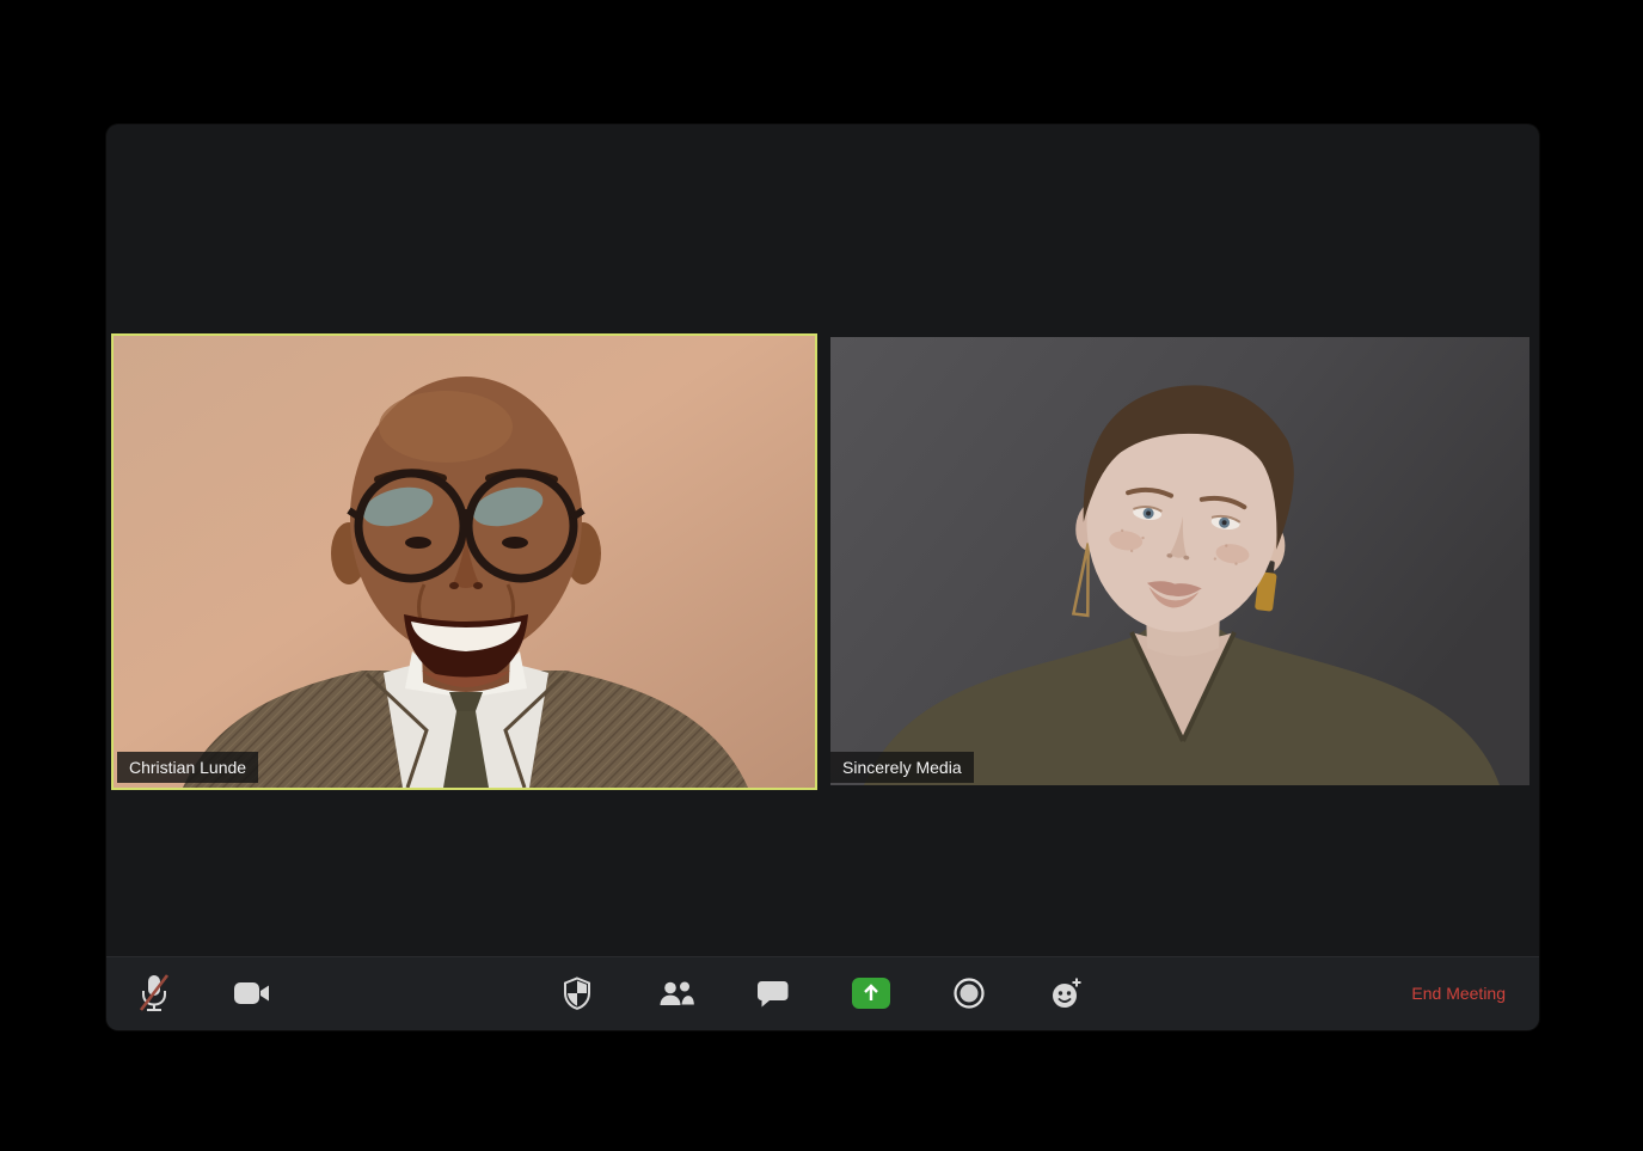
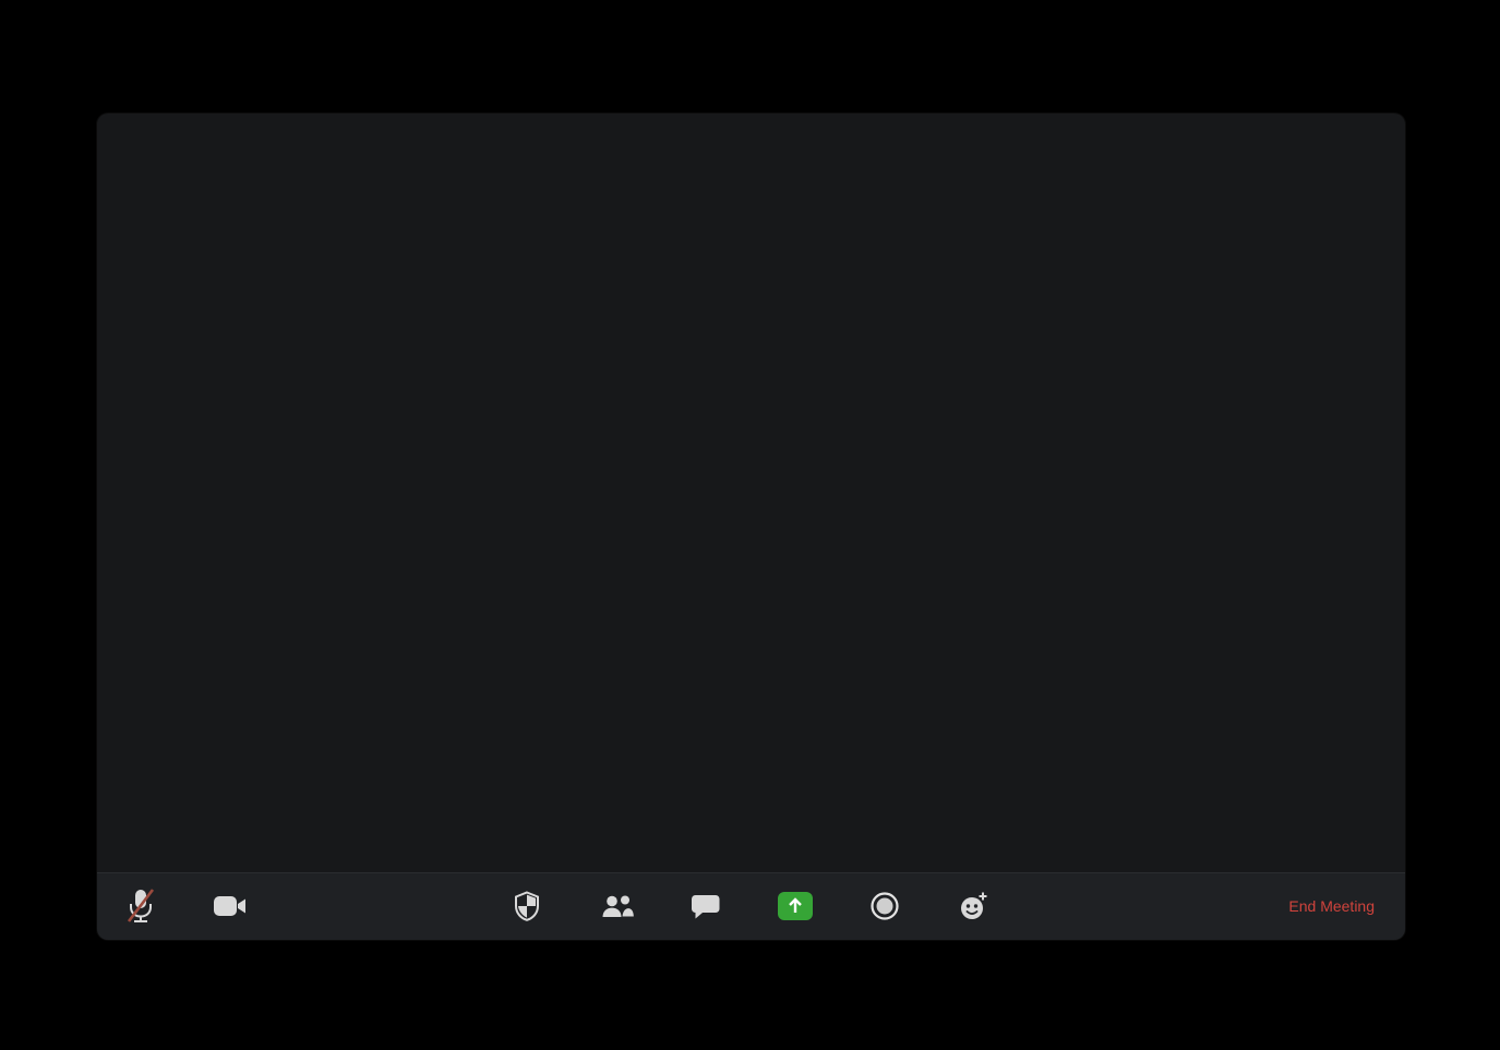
- Christian Lunde
- Sincerely Media
  End Meeting
